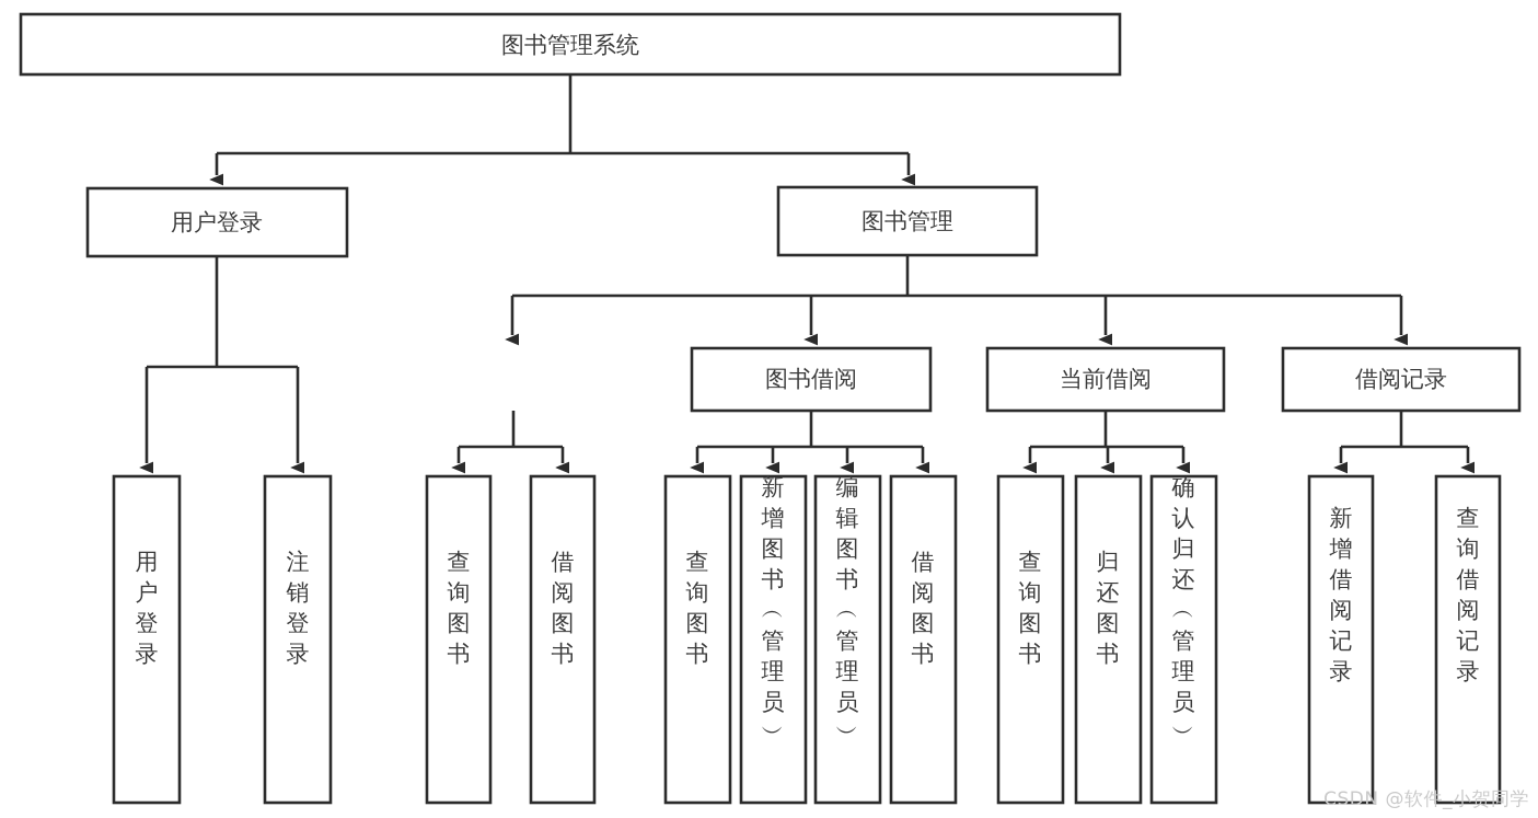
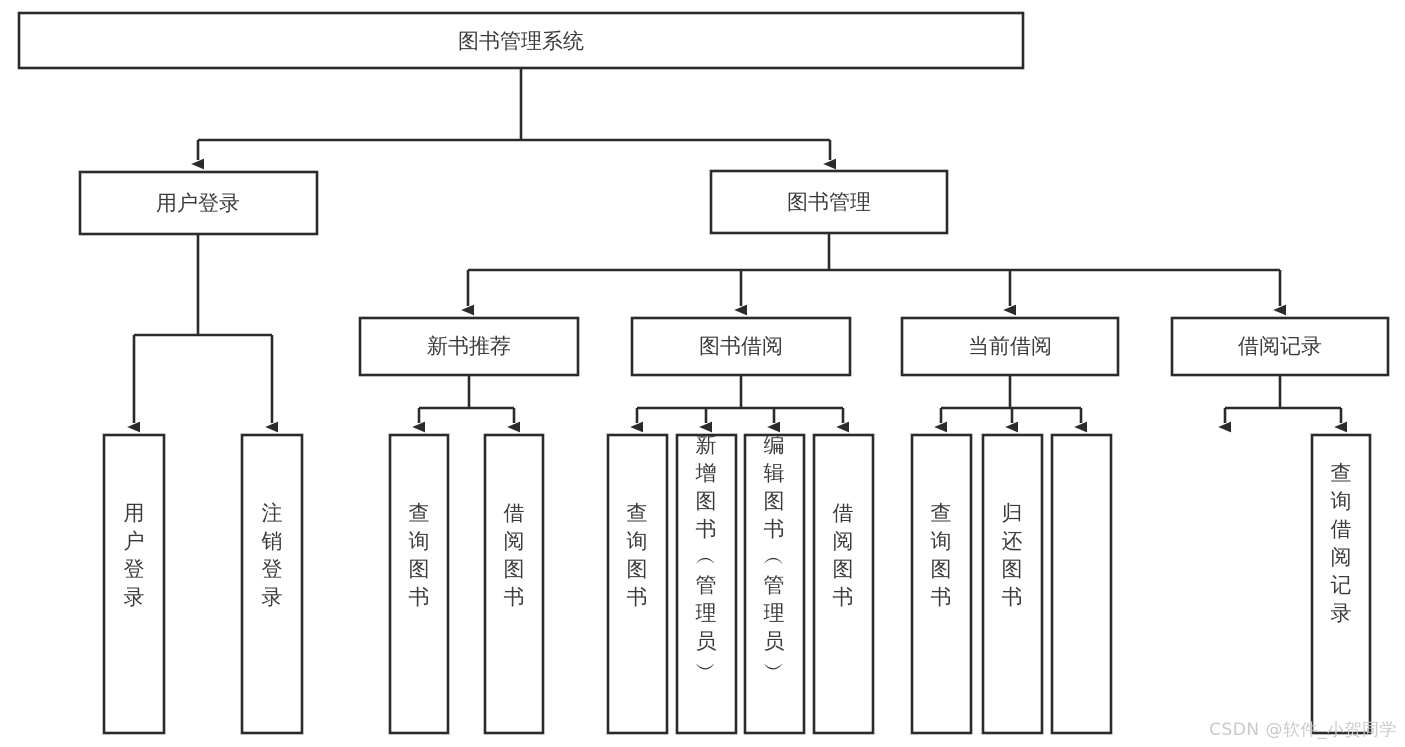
  图书管理系统
  用户登录
  图书管理
+ 新书推荐
  图书借阅
  当前借阅
  借阅记录
  用户登录
  注销登录
  查询图书
  借阅图书
  查询图书
  新增图书 ︵ 管理员 ︶
  编辑图书 ︵ 管理员 ︶
  借阅图书
  查询图书
  归还图书
- 确认归还 ︵ 管理员 ︶
- 新增借阅记录
  查询借阅记录
  CSDN @软件_小贺同学
